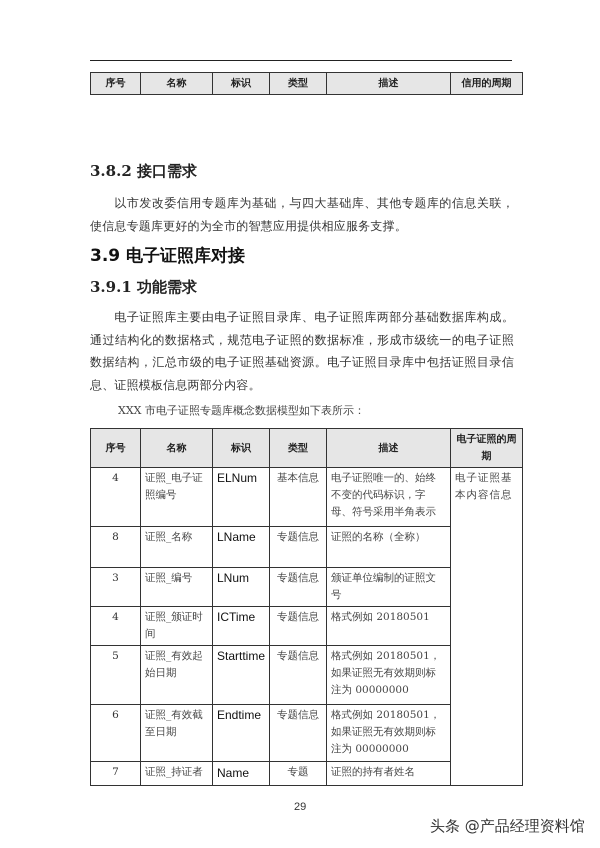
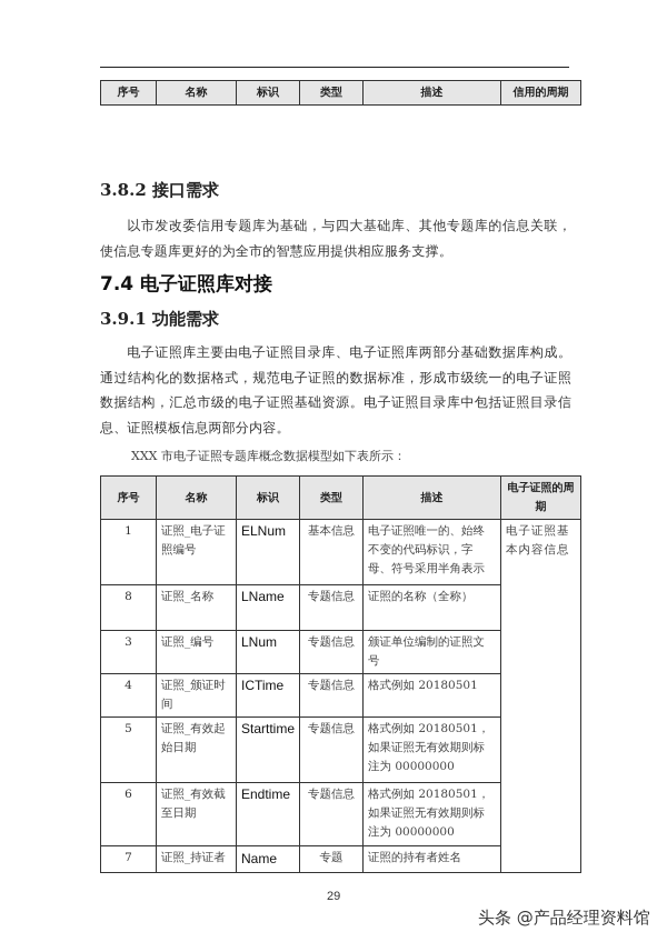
  序号	名称	标识	类型	描述	信用的周期
  3.8.2 接口需求
  以市发改委信用专题库为基础，与四大基础库、其他专题库的信息关联，使信息专题库更好的为全市的智慧应用提供相应服务支撑。
- 3.9 电子证照库对接
+ 7.4 电子证照库对接
  3.9.1 功能需求
  电子证照库主要由电子证照目录库、电子证照库两部分基础数据库构成。通过结构化的数据格式，规范电子证照的数据标准，形成市级统一的电子证照数据结构，汇总市级的电子证照基础资源。电子证照目录库中包括证照目录信息、证照模板信息两部分内容。
  XXX 市电子证照专题库概念数据模型如下表所示：
  序号	名称	标识	类型	描述	电子证照的周期
- 4	证照_电子证照编号	ELNum	基本信息	电子证照唯一的、始终不变的代码标识，字母、符号采用半角表示	电子证照基本内容信息
+ 1	证照_电子证照编号	ELNum	基本信息	电子证照唯一的、始终不变的代码标识，字母、符号采用半角表示	电子证照基本内容信息
  8	证照_名称	LName	专题信息	证照的名称（全称）
  3	证照_编号	LNum	专题信息	颁证单位编制的证照文号
  4	证照_颁证时间	ICTime	专题信息	格式例如 20180501
  5	证照_有效起始日期	Starttime	专题信息	格式例如 20180501，如果证照无有效期则标注为 00000000
  6	证照_有效截至日期	Endtime	专题信息	格式例如 20180501，如果证照无有效期则标注为 00000000
  7	证照_持证者	Name	专题	证照的持有者姓名
  29
  头条 @产品经理资料馆
